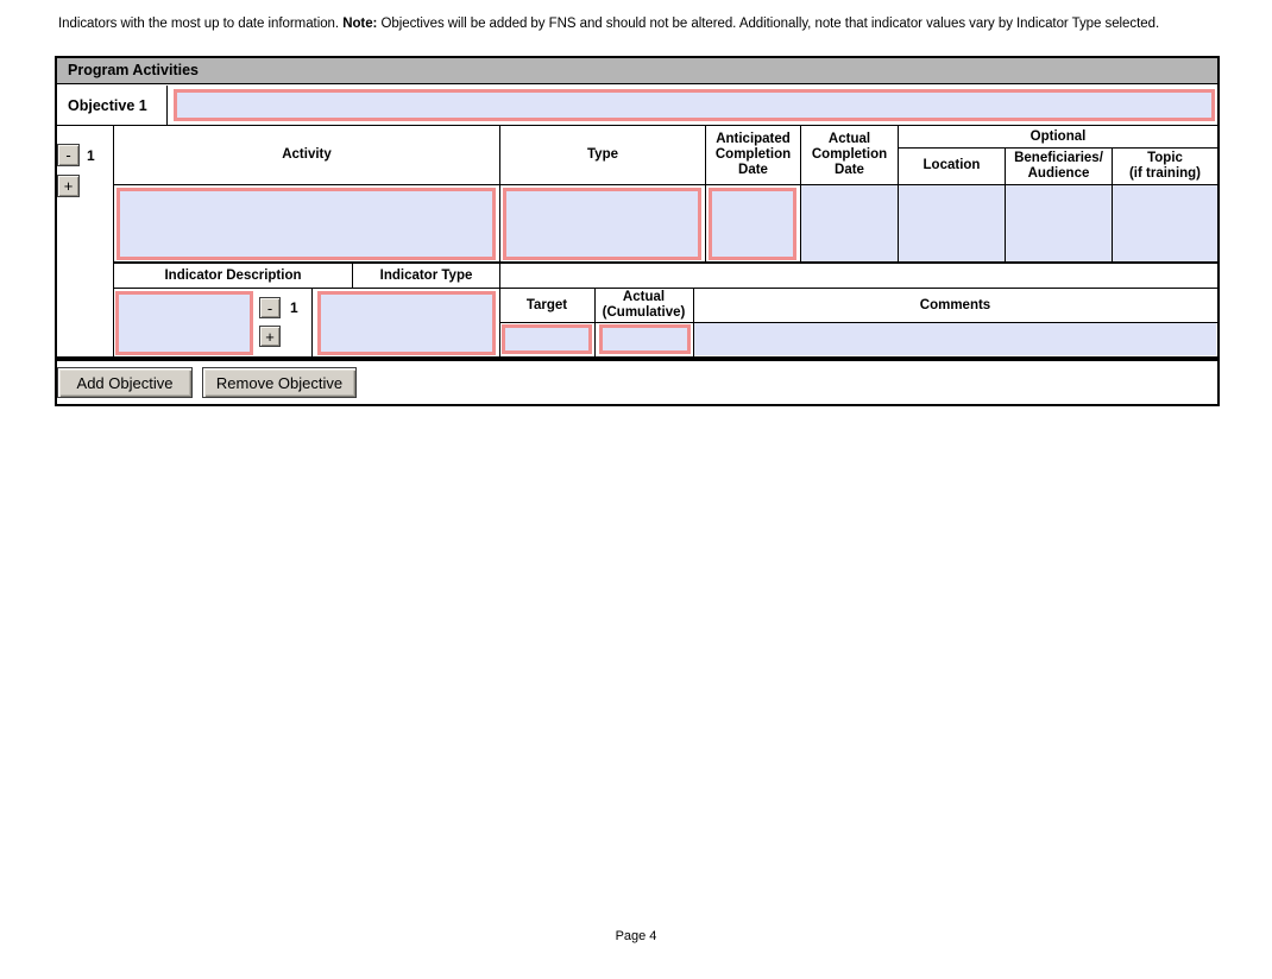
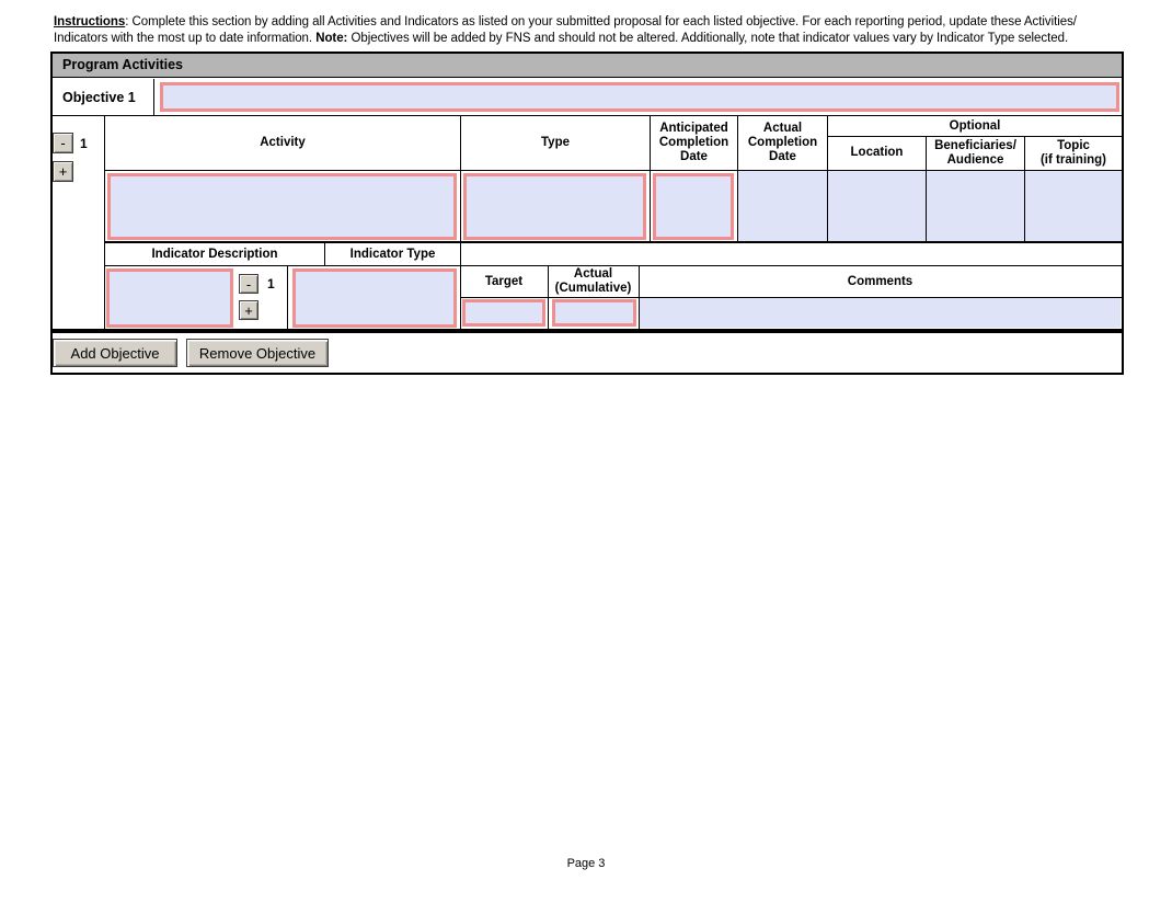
+ Instructions: Complete this section by adding all Activities and Indicators as listed on your submitted proposal for each listed objective. For each reporting period, update these Activities/
  Indicators with the most up to date information. Note: Objectives will be added by FNS and should not be altered. Additionally, note that indicator values vary by Indicator Type selected.
  Program Activities
  Objective 1
  -
  1
  +
  Activity
  Type
  Anticipated Completion Date
  Actual Completion Date
  Optional
  Location
  Beneficiaries/ Audience
  Topic
  (if training)
  Indicator Description
  Indicator Type
  -
  1
  +
  Target
  Actual (Cumulative)
  Comments
  Add Objective
  Remove Objective
- Page 4
+ Page 3
